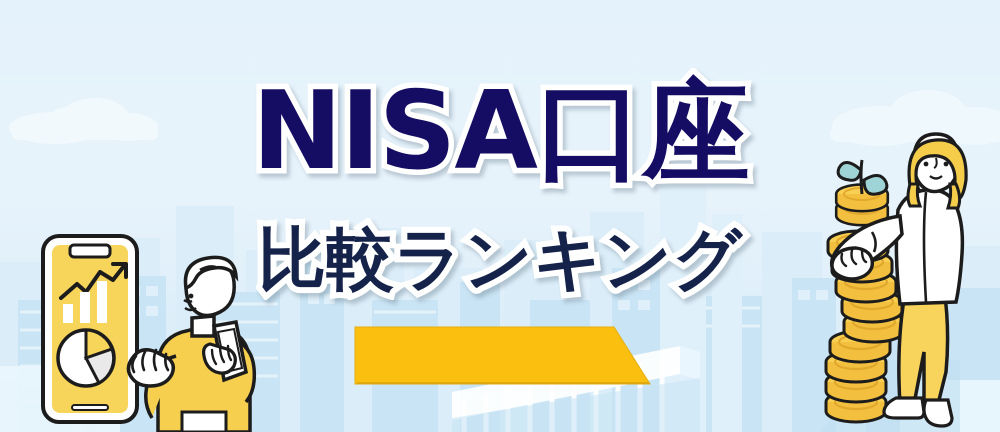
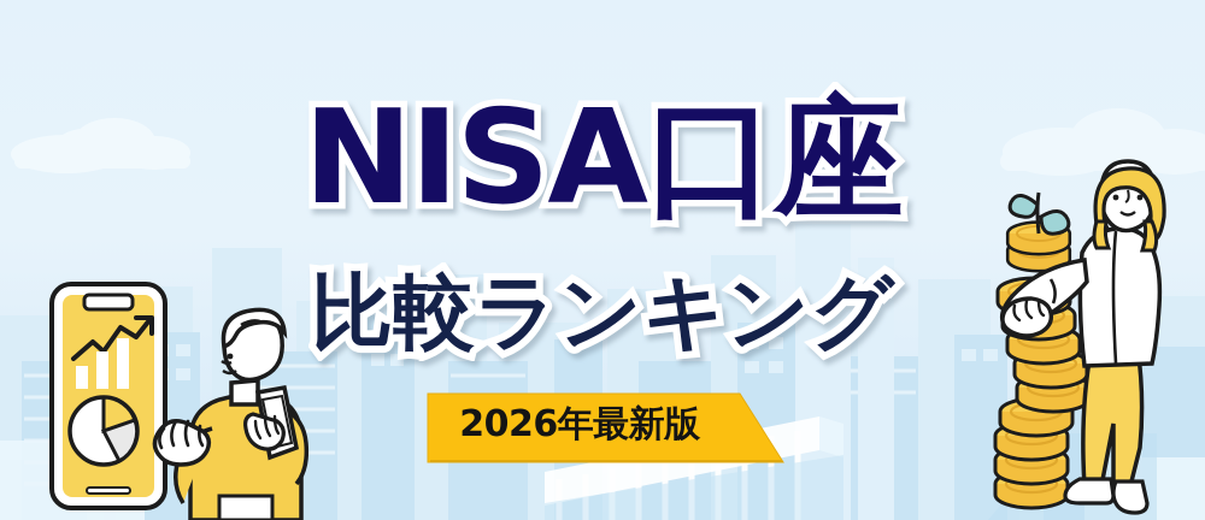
+ 2026年最新版
  NISA口座
  比較ランキング
